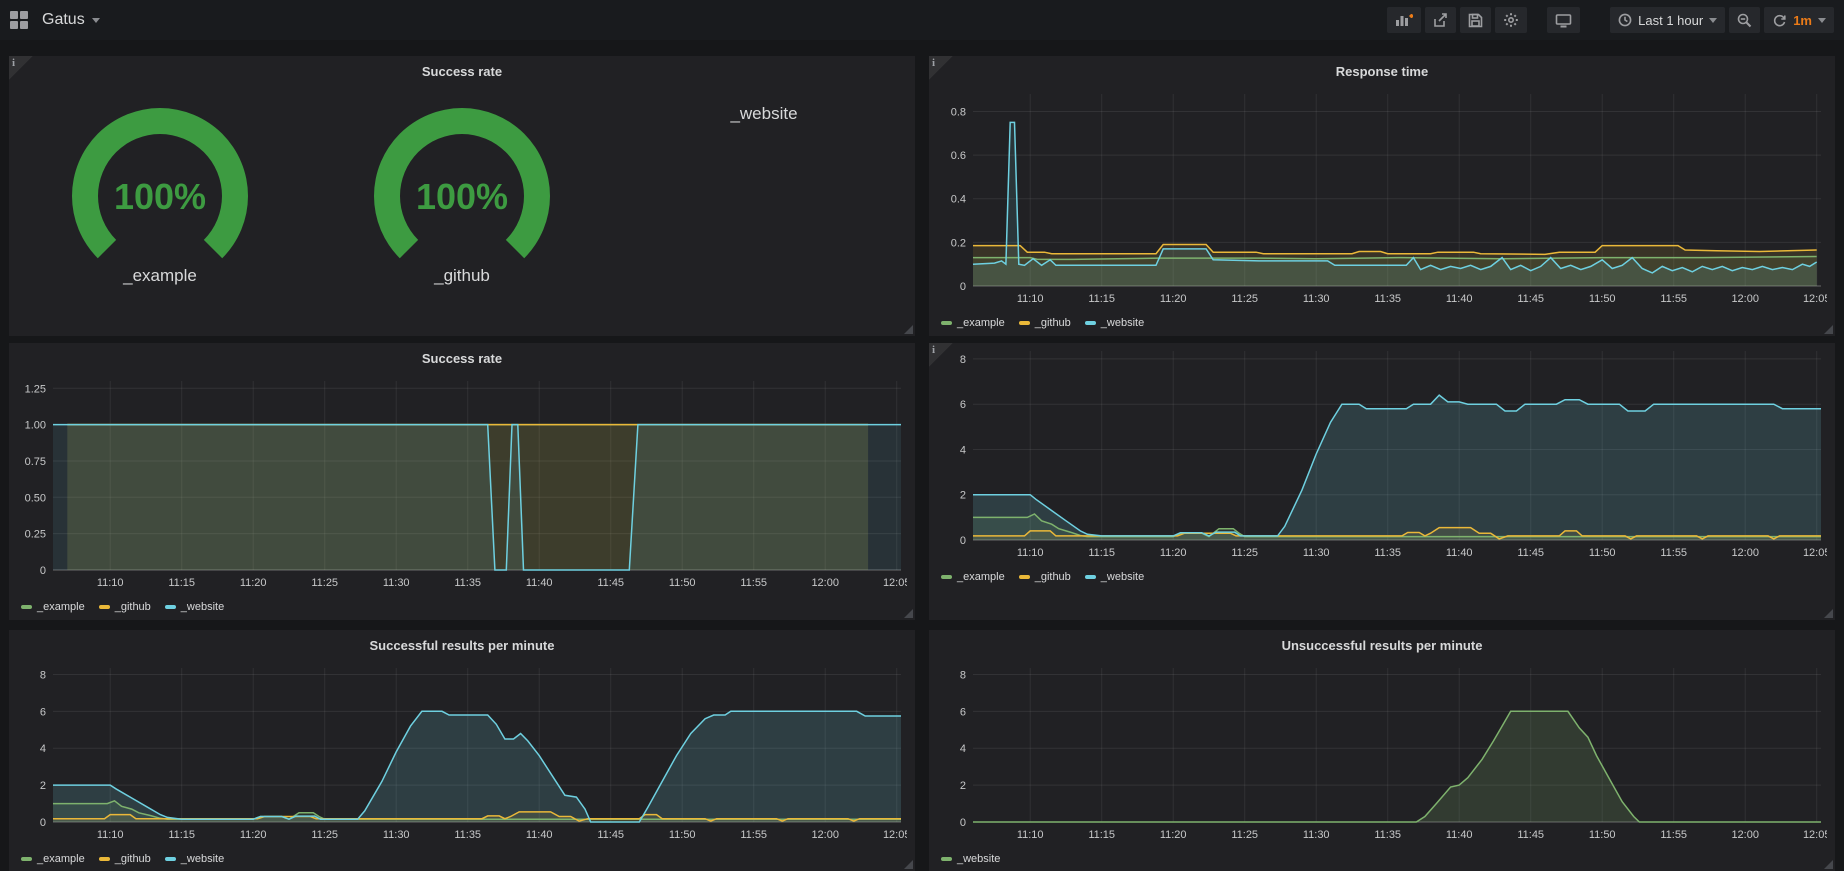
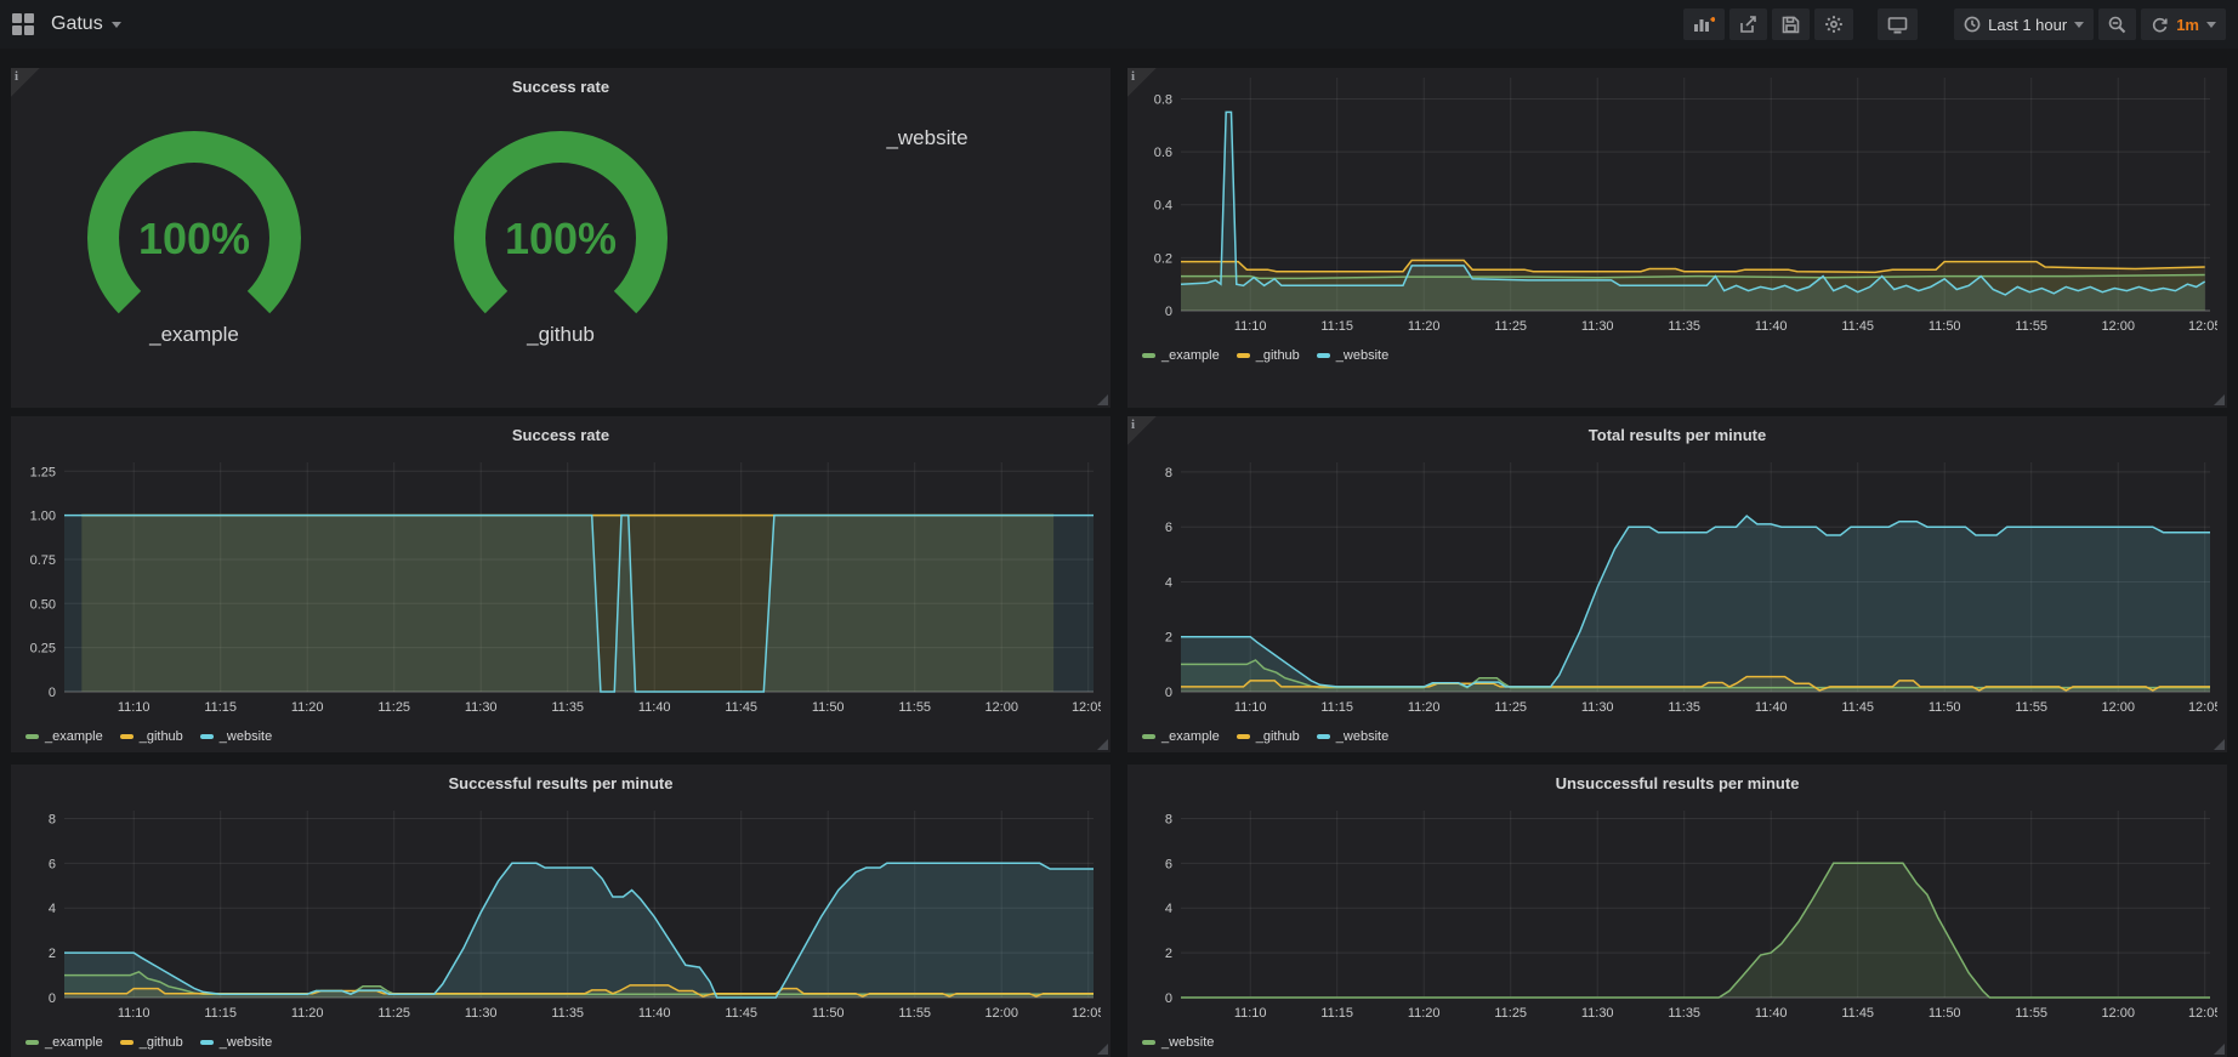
  Gatus
  Last 1 hour
  1m
  i
  Success rate
  100%
  _example
  100%
  _github
  _website
  i
- Response time
  0
  0.2
  0.4
  0.6
  0.8
  11:10
  11:15
  11:20
  11:25
  11:30
  11:35
  11:40
  11:45
  11:50
  11:55
  12:00
  12:0
  _example
  _github
  _website
  Success rate
  0
  0.25
  0.50
  0.75
  1.00
  1.25
  11:10
  11:15
  11:20
  11:25
  11:30
  11:35
  11:40
  11:45
  11:50
  11:55
  12:00
  12:0
  _example
  _github
  _website
  i
+ Total results per minute
  0
  2
  4
  6
  8
  11:10
  11:15
  11:20
  11:25
  11:30
  11:35
  11:40
  11:45
  11:50
  11:55
  12:00
  12:0
  _example
  _github
  _website
  Successful results per minute
  0
  2
  4
  6
  8
  11:10
  11:15
  11:20
  11:25
  11:30
  11:35
  11:40
  11:45
  11:50
  11:55
  12:00
  12:0
  _example
  _github
  _website
  Unsuccessful results per minute
  0
  2
  4
  6
  8
  11:10
  11:15
  11:20
  11:25
  11:30
  11:35
  11:40
  11:45
  11:50
  11:55
  12:00
  12:0
  _website
